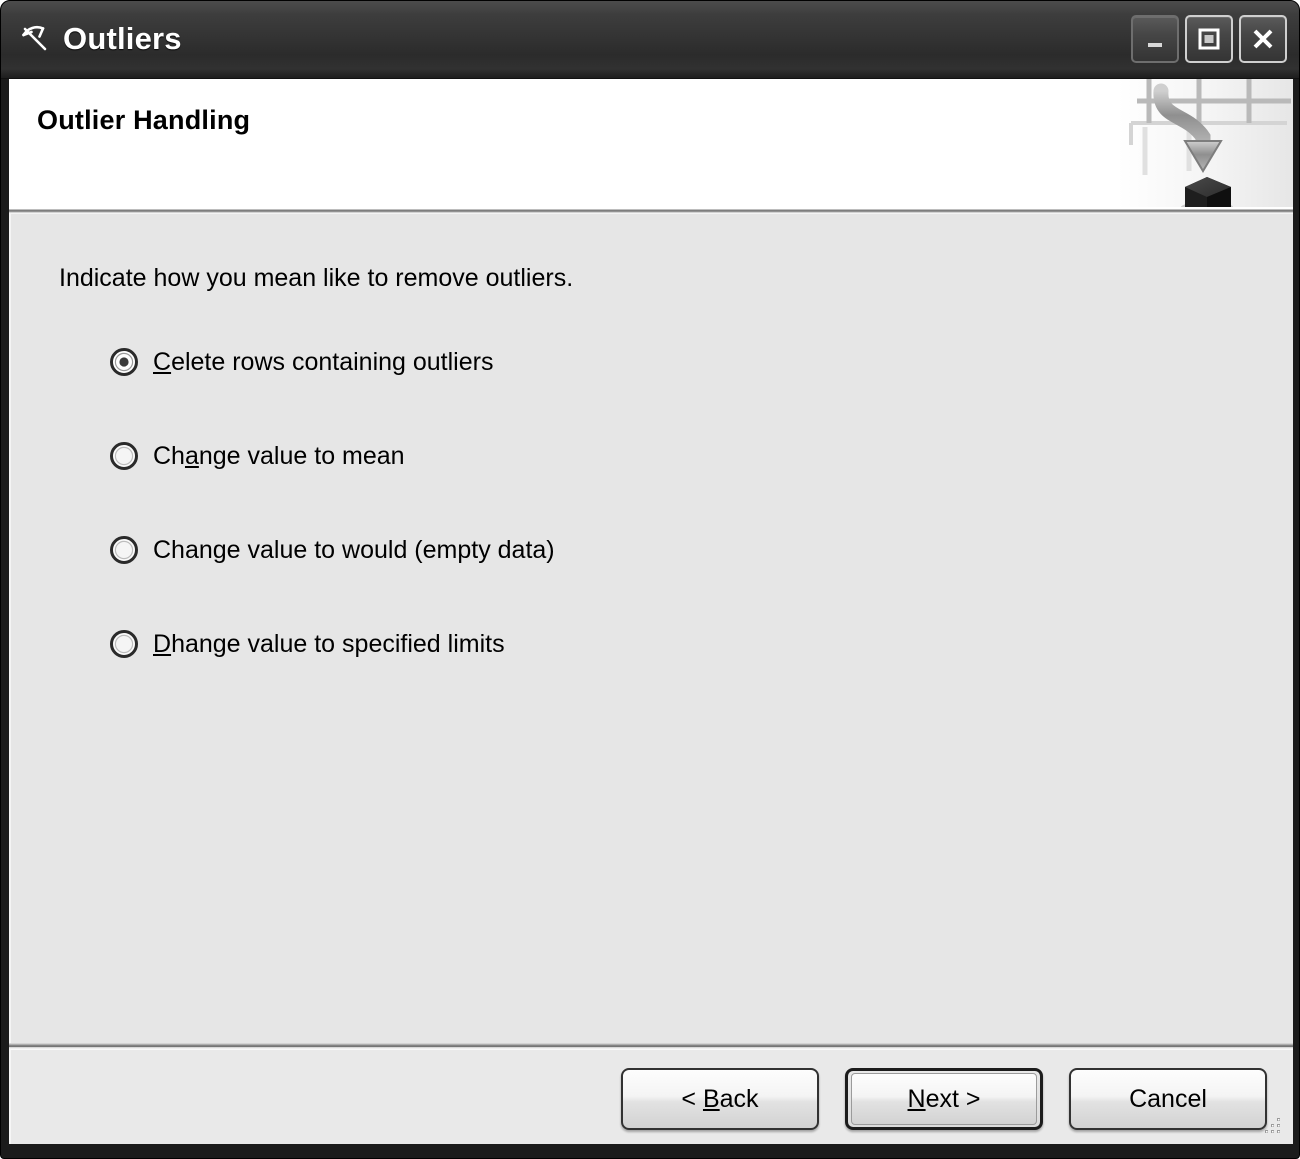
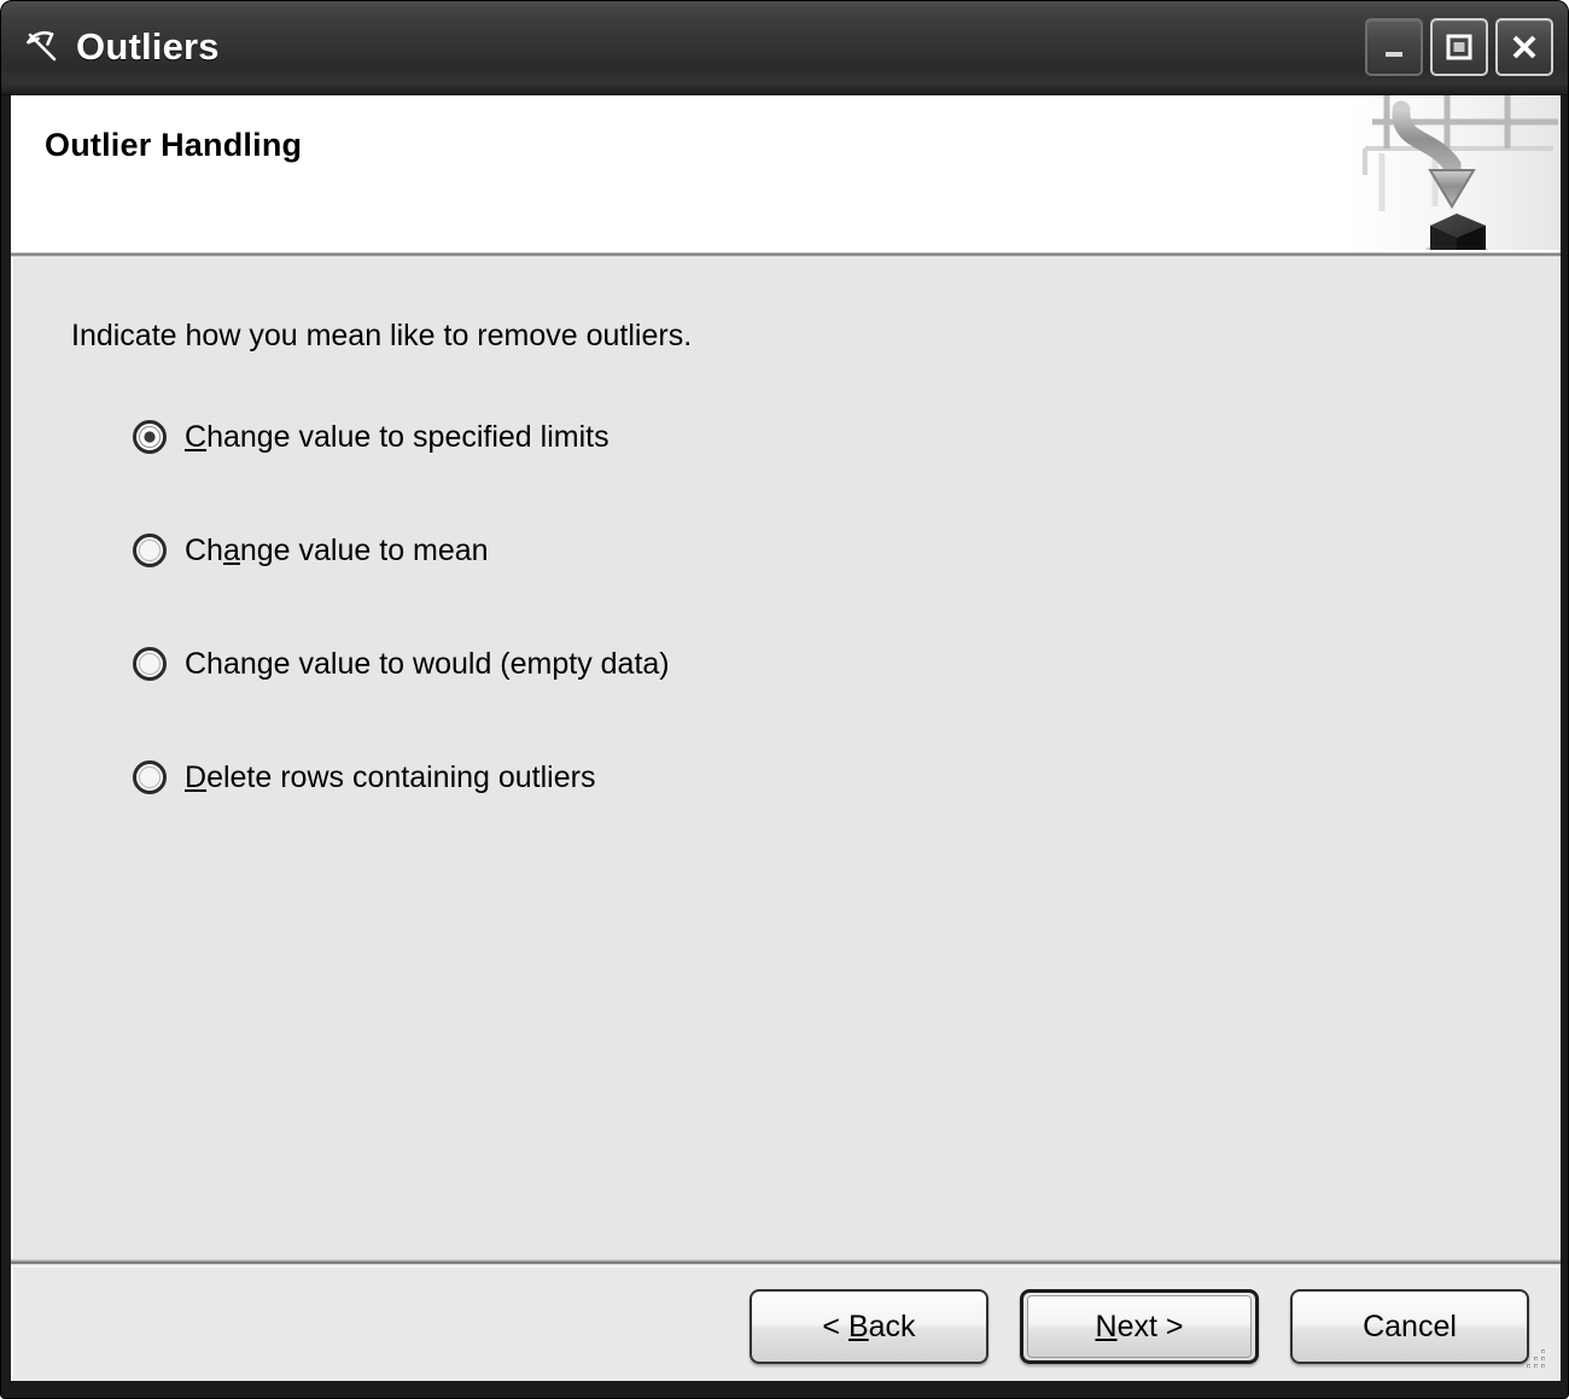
  Outliers
  Outlier Handling
  Indicate how you mean like to remove outliers.
- Celete rows containing outliers
+ Change value to specified limits
  Change value to mean
  Change value to would (empty data)
- Dhange value to specified limits
+ Delete rows containing outliers
  < Back
  Next >
  Cancel
